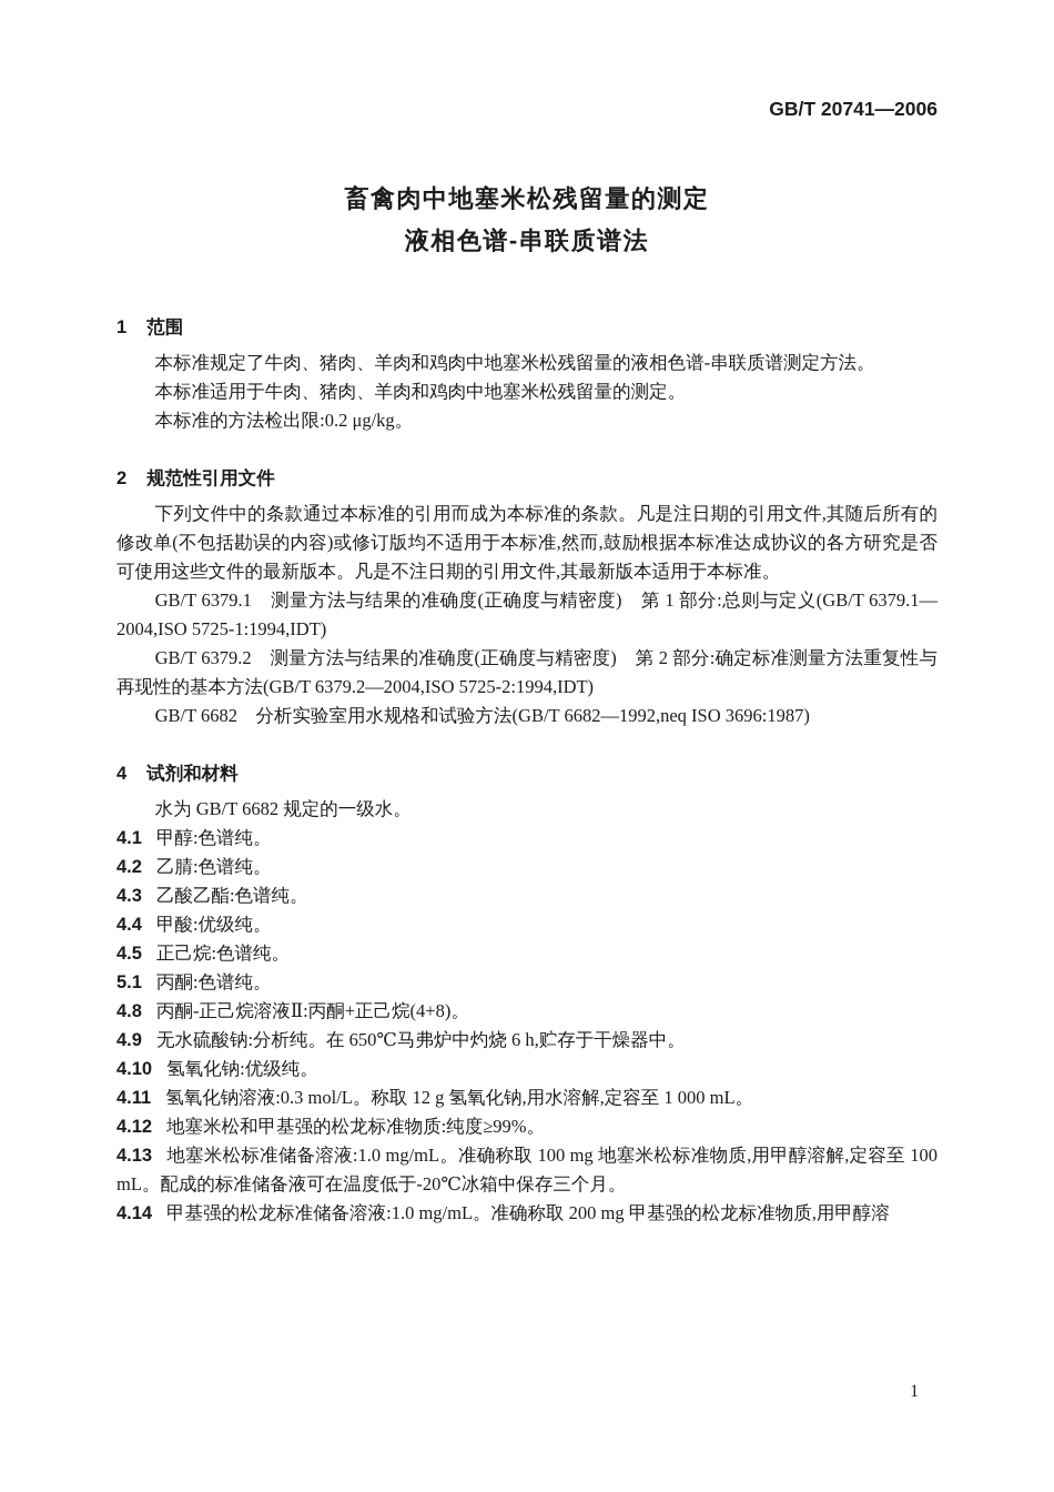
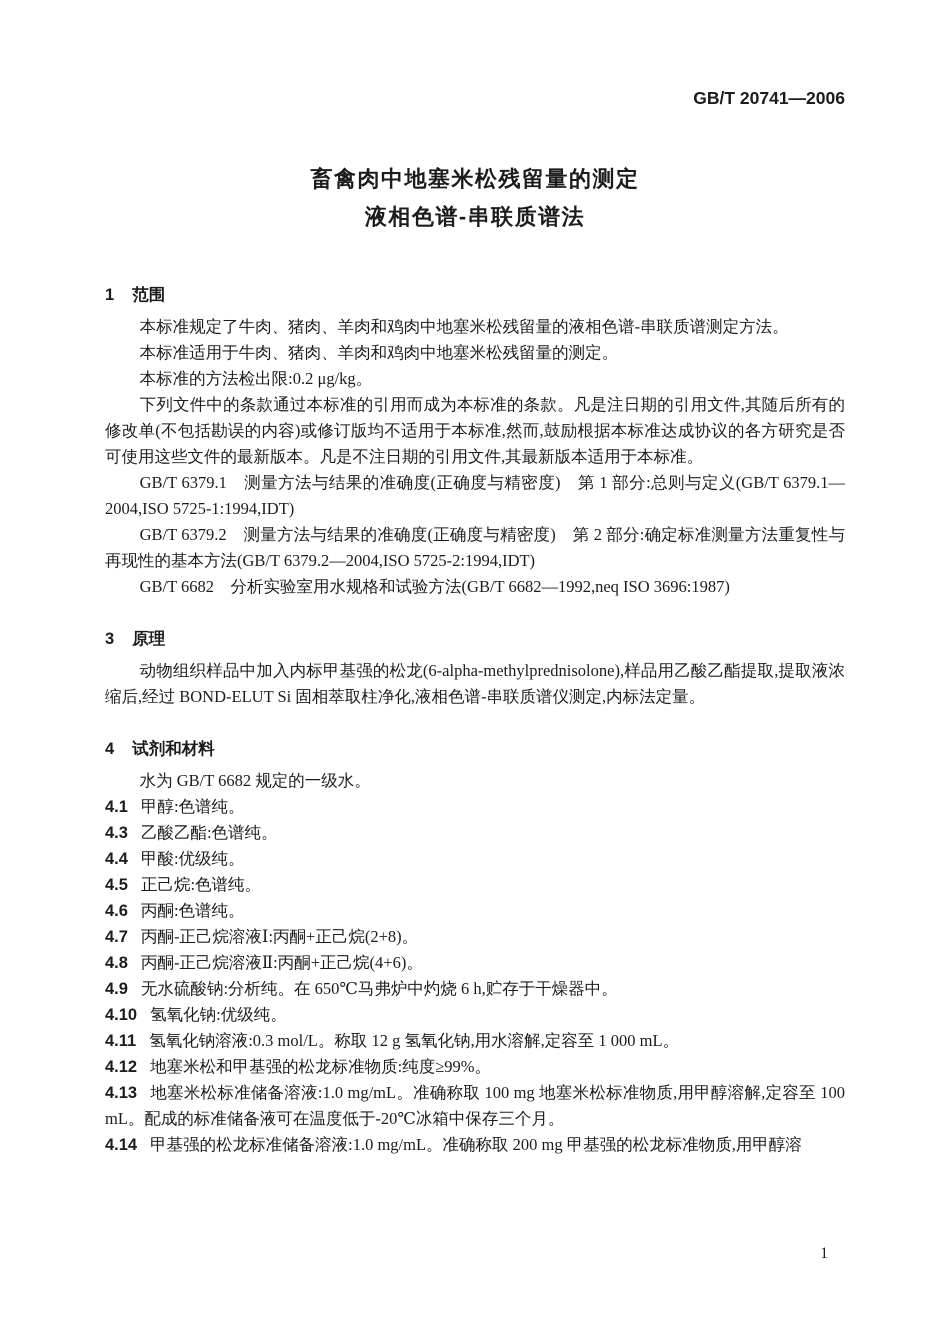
  GB/T 20741—2006
  畜禽肉中地塞米松残留量的测定
  液相色谱-串联质谱法
  1 范围
  本标准规定了牛肉、猪肉、羊肉和鸡肉中地塞米松残留量的液相色谱-串联质谱测定方法。
  本标准适用于牛肉、猪肉、羊肉和鸡肉中地塞米松残留量的测定。
  本标准的方法检出限:0.2 μg/kg。
- 2 规范性引用文件
  下列文件中的条款通过本标准的引用而成为本标准的条款。凡是注日期的引用文件,其随后所有的修改单(不包括勘误的内容)或修订版均不适用于本标准,然而,鼓励根据本标准达成协议的各方研究是否可使用这些文件的最新版本。凡是不注日期的引用文件,其最新版本适用于本标准。
  GB/T 6379.1 测量方法与结果的准确度(正确度与精密度) 第 1 部分:总则与定义(GB/T 6379.1—2004,ISO 5725-1:1994,IDT)
  GB/T 6379.2 测量方法与结果的准确度(正确度与精密度) 第 2 部分:确定标准测量方法重复性与再现性的基本方法(GB/T 6379.2—2004,ISO 5725-2:1994,IDT)
  GB/T 6682 分析实验室用水规格和试验方法(GB/T 6682—1992,neq ISO 3696:1987)
+ 3 原理
+ 动物组织样品中加入内标甲基强的松龙(6-alpha-methylprednisolone),样品用乙酸乙酯提取,提取液浓缩后,经过 BOND-ELUT Si 固相萃取柱净化,液相色谱-串联质谱仪测定,内标法定量。
  4 试剂和材料
  水为 GB/T 6682 规定的一级水。
  4.1 甲醇:色谱纯。
- 4.2 乙腈:色谱纯。
  4.3 乙酸乙酯:色谱纯。
  4.4 甲酸:优级纯。
  4.5 正己烷:色谱纯。
- 5.1 丙酮:色谱纯。
+ 4.6 丙酮:色谱纯。
+ 4.7 丙酮-正己烷溶液Ⅰ:丙酮+正己烷(2+8)。
- 4.8 丙酮-正己烷溶液Ⅱ:丙酮+正己烷(4+8)。
+ 4.8 丙酮-正己烷溶液Ⅱ:丙酮+正己烷(4+6)。
  4.9 无水硫酸钠:分析纯。在 650℃马弗炉中灼烧 6 h,贮存于干燥器中。
  4.10 氢氧化钠:优级纯。
  4.11 氢氧化钠溶液:0.3 mol/L。称取 12 g 氢氧化钠,用水溶解,定容至 1 000 mL。
  4.12 地塞米松和甲基强的松龙标准物质:纯度≥99%。
  4.13 地塞米松标准储备溶液:1.0 mg/mL。准确称取 100 mg 地塞米松标准物质,用甲醇溶解,定容至 100 mL。配成的标准储备液可在温度低于-20℃冰箱中保存三个月。
  4.14 甲基强的松龙标准储备溶液:1.0 mg/mL。准确称取 200 mg 甲基强的松龙标准物质,用甲醇溶
  1
